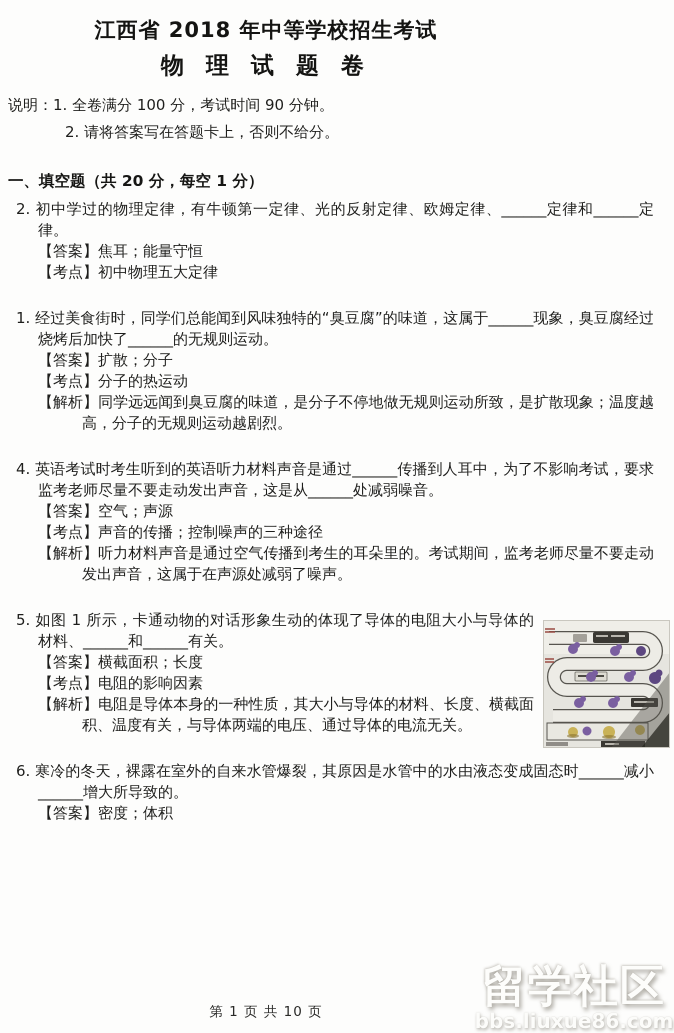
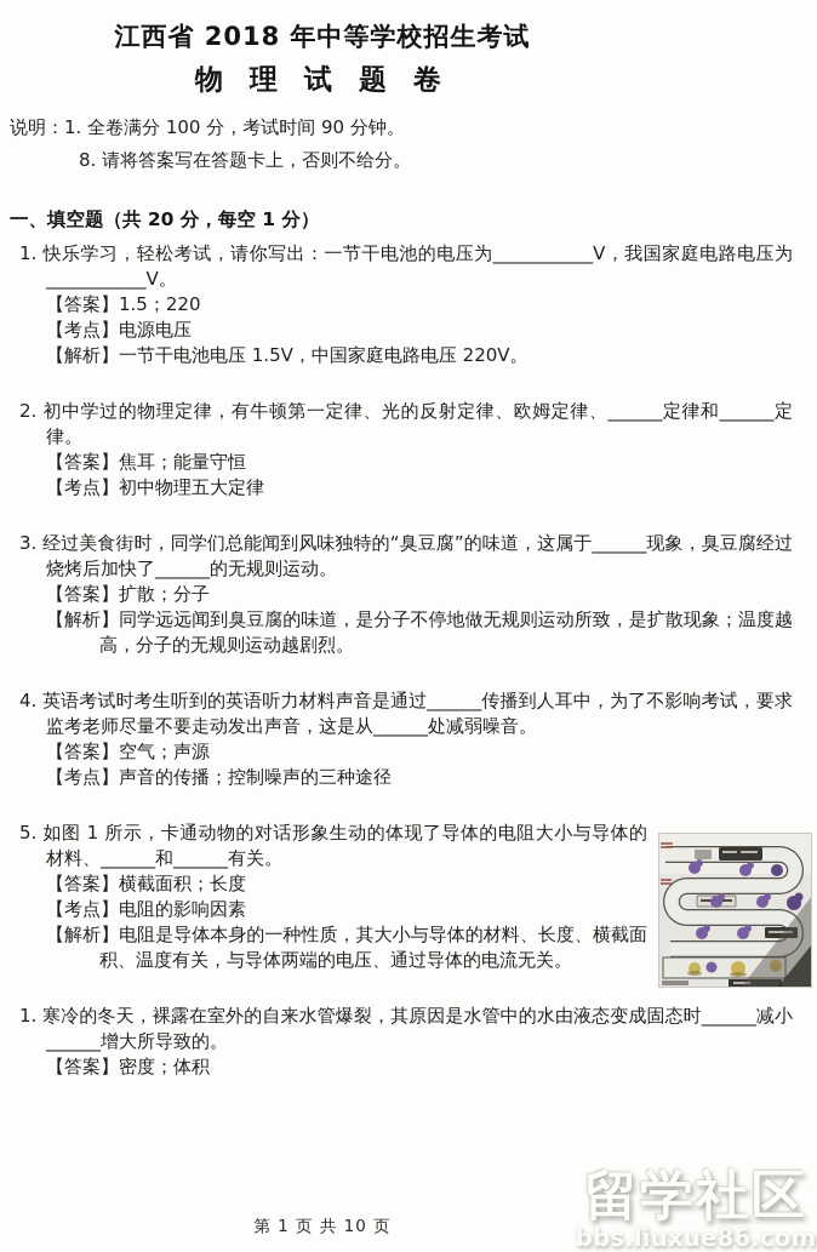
  江西省 2018 年中等学校招生考试
  物 理 试 题 卷
  说明：1. 全卷满分 100 分，考试时间 90 分钟。
- 2. 请将答案写在答题卡上，否则不给分。
+ 8. 请将答案写在答题卡上，否则不给分。
  一、填空题（共 20 分，每空 1 分）
+ 1. 快乐学习，轻松考试，请你写出：一节干电池的电压为___________V，我国家庭电路电压为___________V。
+ 【答案】1.5；220
+ 【考点】电源电压
+ 【解析】一节干电池电压 1.5V，中国家庭电路电压 220V。
  2. 初中学过的物理定律，有牛顿第一定律、光的反射定律、欧姆定律、______定律和______定律。
  【答案】焦耳；能量守恒
  【考点】初中物理五大定律
- 1. 经过美食街时，同学们总能闻到风味独特的“臭豆腐”的味道，这属于______现象，臭豆腐经过烧烤后加快了______的无规则运动。
+ 3. 经过美食街时，同学们总能闻到风味独特的“臭豆腐”的味道，这属于______现象，臭豆腐经过烧烤后加快了______的无规则运动。
  【答案】扩散；分子
- 【考点】分子的热运动
  【解析】同学远远闻到臭豆腐的味道，是分子不停地做无规则运动所致，是扩散现象；温度越高，分子的无规则运动越剧烈。
  4. 英语考试时考生听到的英语听力材料声音是通过______传播到人耳中，为了不影响考试，要求监考老师尽量不要走动发出声音，这是从______处减弱噪音。
  【答案】空气；声源
  【考点】声音的传播；控制噪声的三种途径
- 【解析】听力材料声音是通过空气传播到考生的耳朵里的。考试期间，监考老师尽量不要走动发出声音，这属于在声源处减弱了噪声。
  5. 如图 1 所示，卡通动物的对话形象生动的体现了导体的电阻大小与导体的材料、______和______有关。
  【答案】横截面积；长度
  【考点】电阻的影响因素
  【解析】电阻是导体本身的一种性质，其大小与导体的材料、长度、横截面积、温度有关，与导体两端的电压、通过导体的电流无关。
- 6. 寒冷的冬天，裸露在室外的自来水管爆裂，其原因是水管中的水由液态变成固态时______减小______增大所导致的。
+ 1. 寒冷的冬天，裸露在室外的自来水管爆裂，其原因是水管中的水由液态变成固态时______减小______增大所导致的。
  【答案】密度；体积
  第 1 页 共 10 页
  留学社区
  bbs.liuxue86.com
